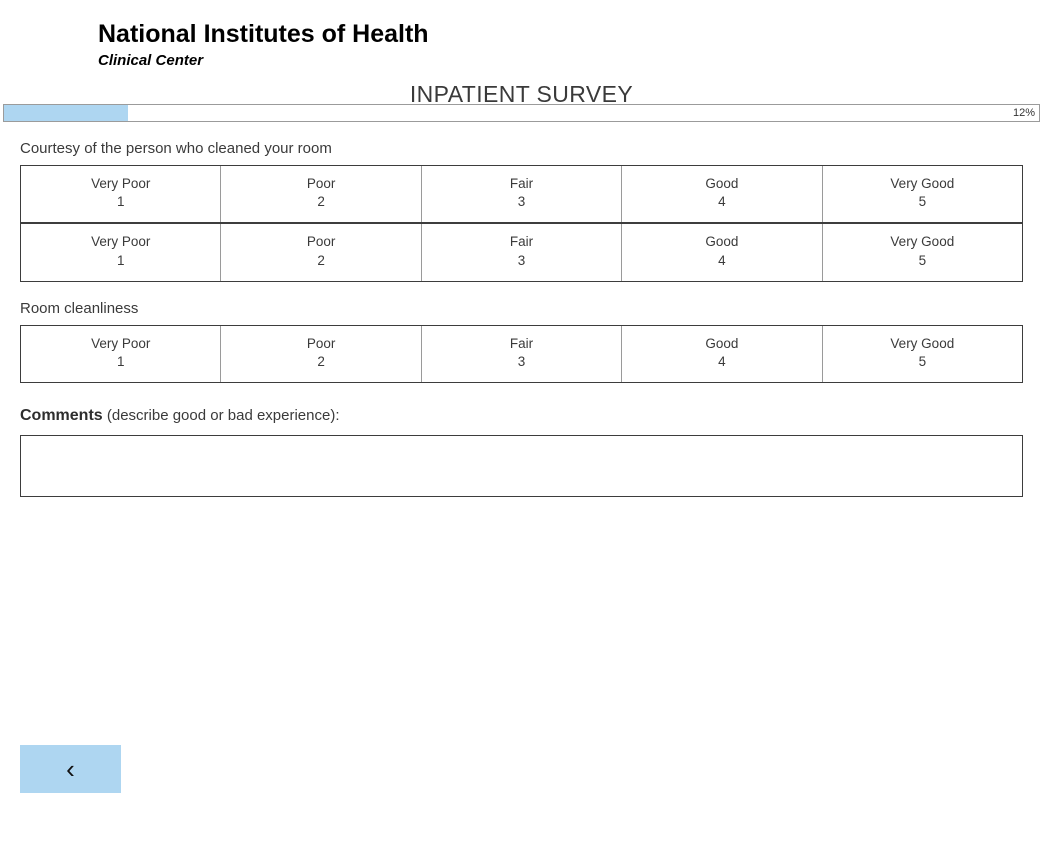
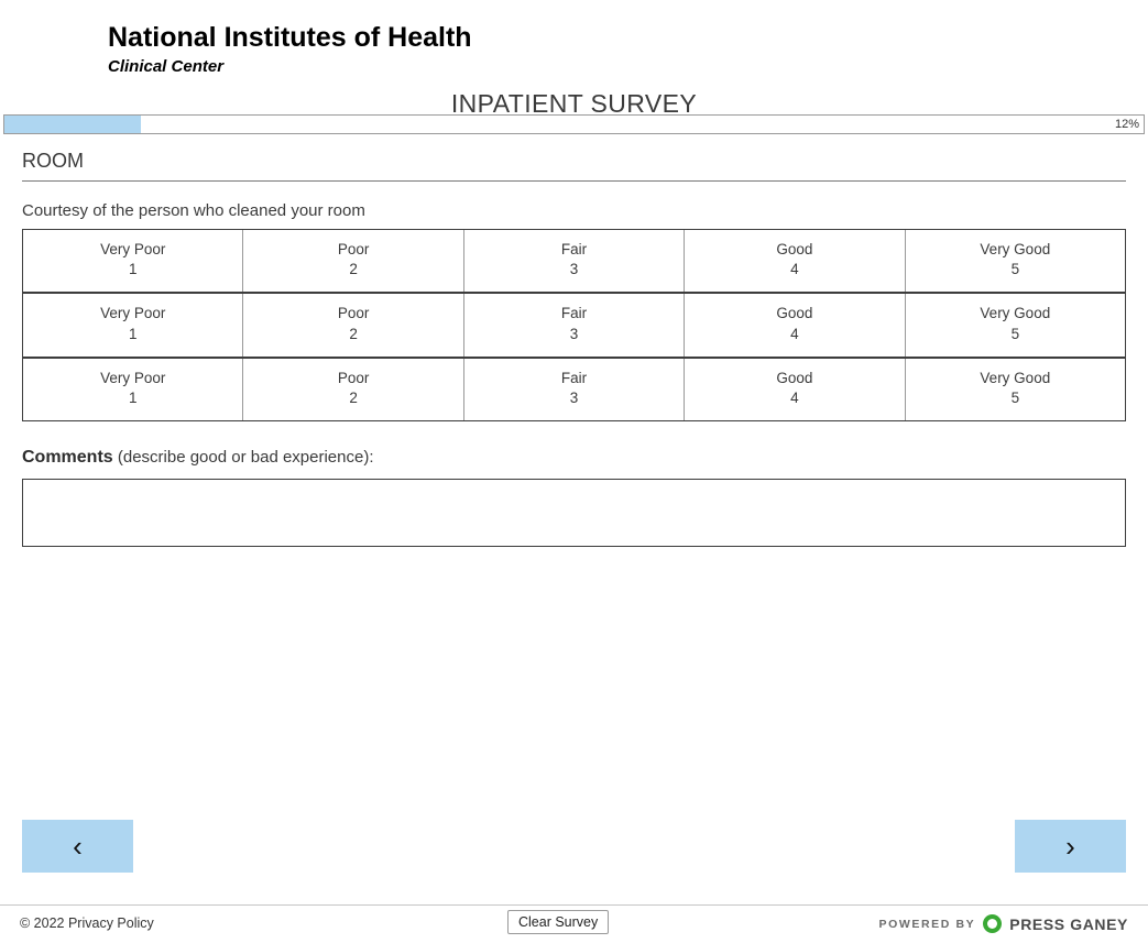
  National Institutes of Health
  Clinical Center
  INPATIENT SURVEY
  12%
+ ROOM
  Courtesy of the person who cleaned your room
  Very Poor
  1
  Poor
  2
  Fair
  3
  Good
  4
  Very Good
  5
  Very Poor
  1
  Poor
  2
  Fair
  3
  Good
  4
  Very Good
  5
- Room cleanliness
  Very Poor
  1
  Poor
  2
  Fair
  3
  Good
  4
  Very Good
  5
  Comments (describe good or bad experience):
  ‹
+ ›
+ © 2022 Privacy Policy
+ Clear Survey
+ POWERED BY
+ PRESS GANEY
